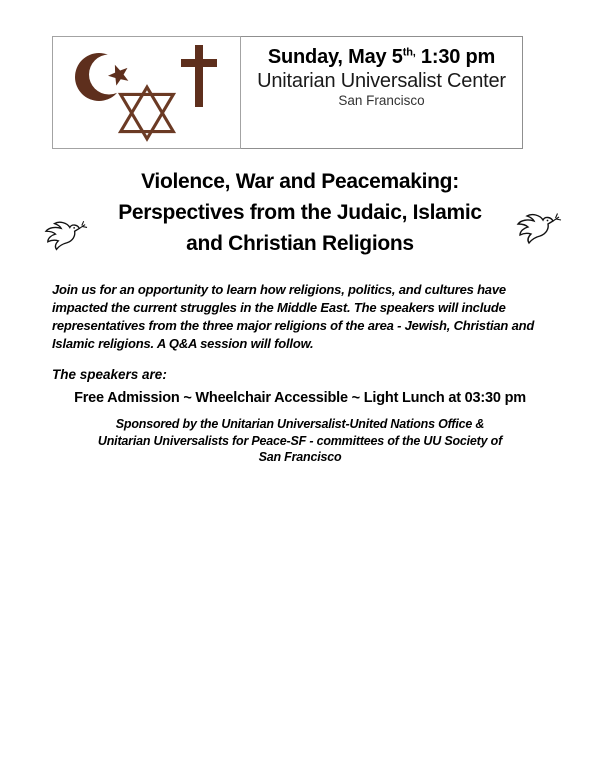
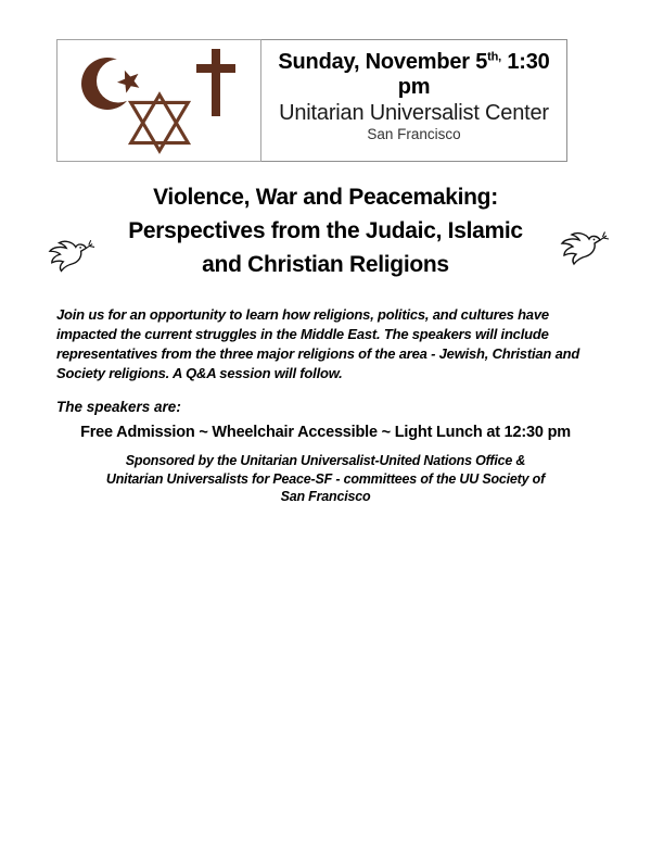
- Sunday, May 5th, 1:30 pm
+ Sunday, November 5th, 1:30 pm
  Unitarian Universalist Center
  San Francisco
  Violence, War and Peacemaking:
  Perspectives from the Judaic, Islamic
  and Christian Religions
- Join us for an opportunity to learn how religions, politics, and cultures have impacted the current struggles in the Middle East. The speakers will include representatives from the three major religions of the area - Jewish, Christian and Islamic religions. A Q&A session will follow.
+ Join us for an opportunity to learn how religions, politics, and cultures have impacted the current struggles in the Middle East. The speakers will include representatives from the three major religions of the area - Jewish, Christian and Society religions. A Q&A session will follow.
  The speakers are:
- Free Admission ~ Wheelchair Accessible ~ Light Lunch at 03:30 pm
+ Free Admission ~ Wheelchair Accessible ~ Light Lunch at 12:30 pm
  Sponsored by the Unitarian Universalist-United Nations Office &
  Unitarian Universalists for Peace-SF - committees of the UU Society of
  San Francisco
